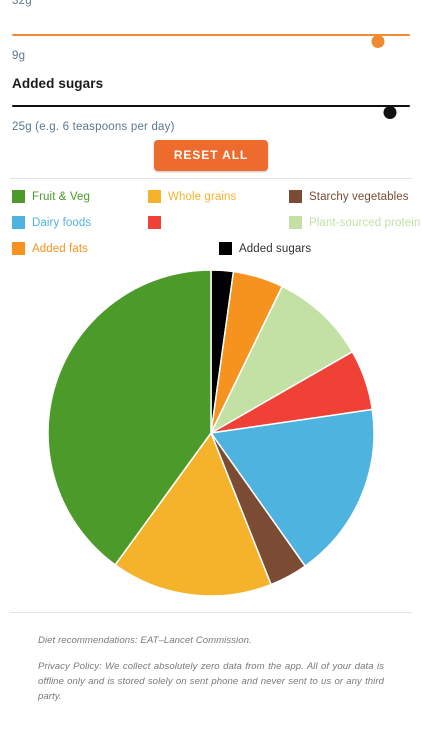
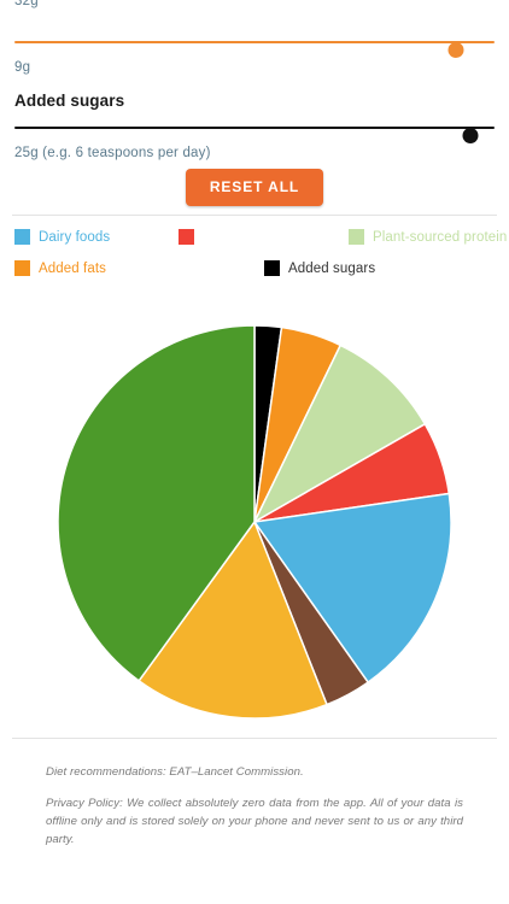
  32g
  9g
  Added sugars
  25g (e.g. 6 teaspoons per day)
  RESET ALL
- Fruit & Veg
- Whole grains
- Starchy vegetables
  Dairy foods
  Plant-sourced protein
  Added fats
  Added sugars
  Diet recommendations: EAT–Lancet Commission.
- Privacy Policy: We collect absolutely zero data from the app. All of your data is offline only and is stored solely on sent phone and never sent to us or any third party.
+ Privacy Policy: We collect absolutely zero data from the app. All of your data is offline only and is stored solely on your phone and never sent to us or any third party.
